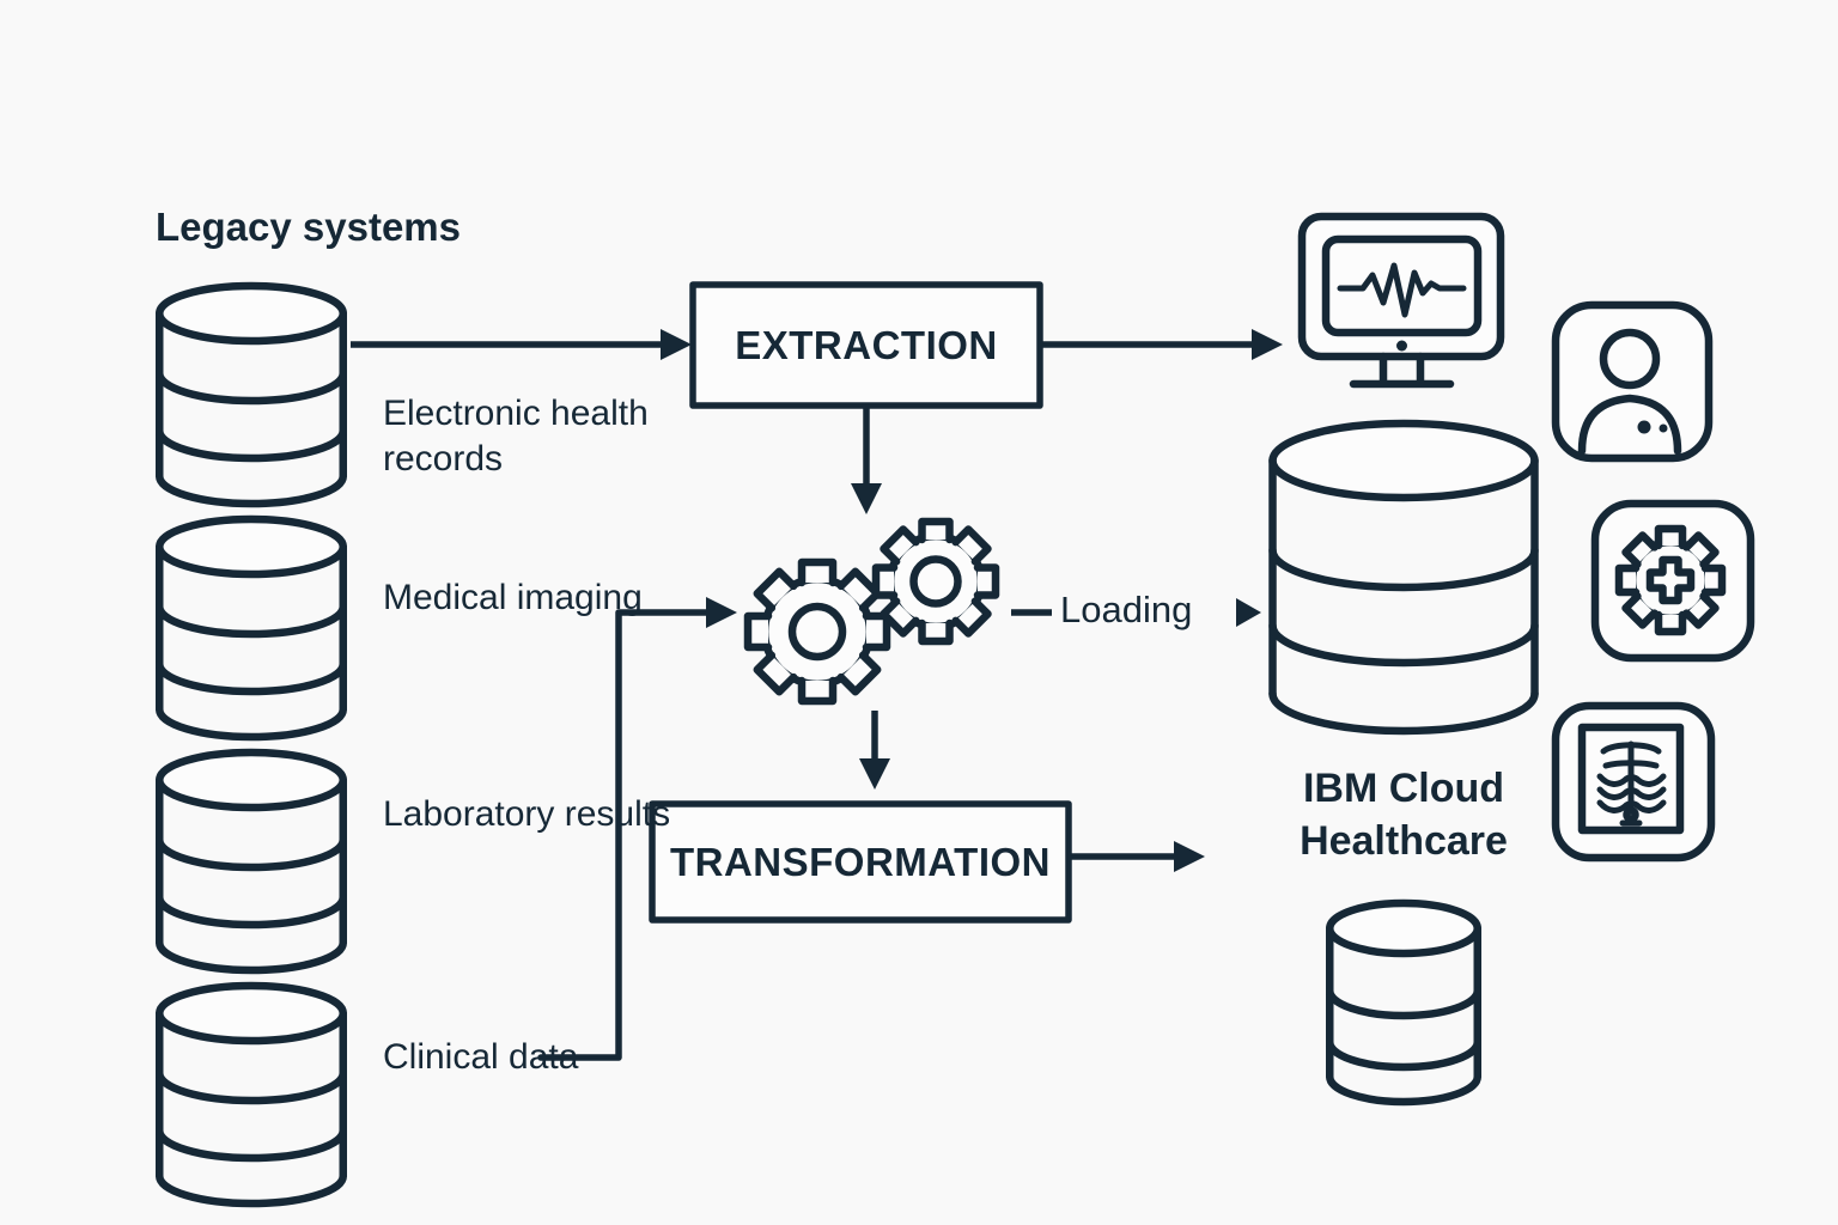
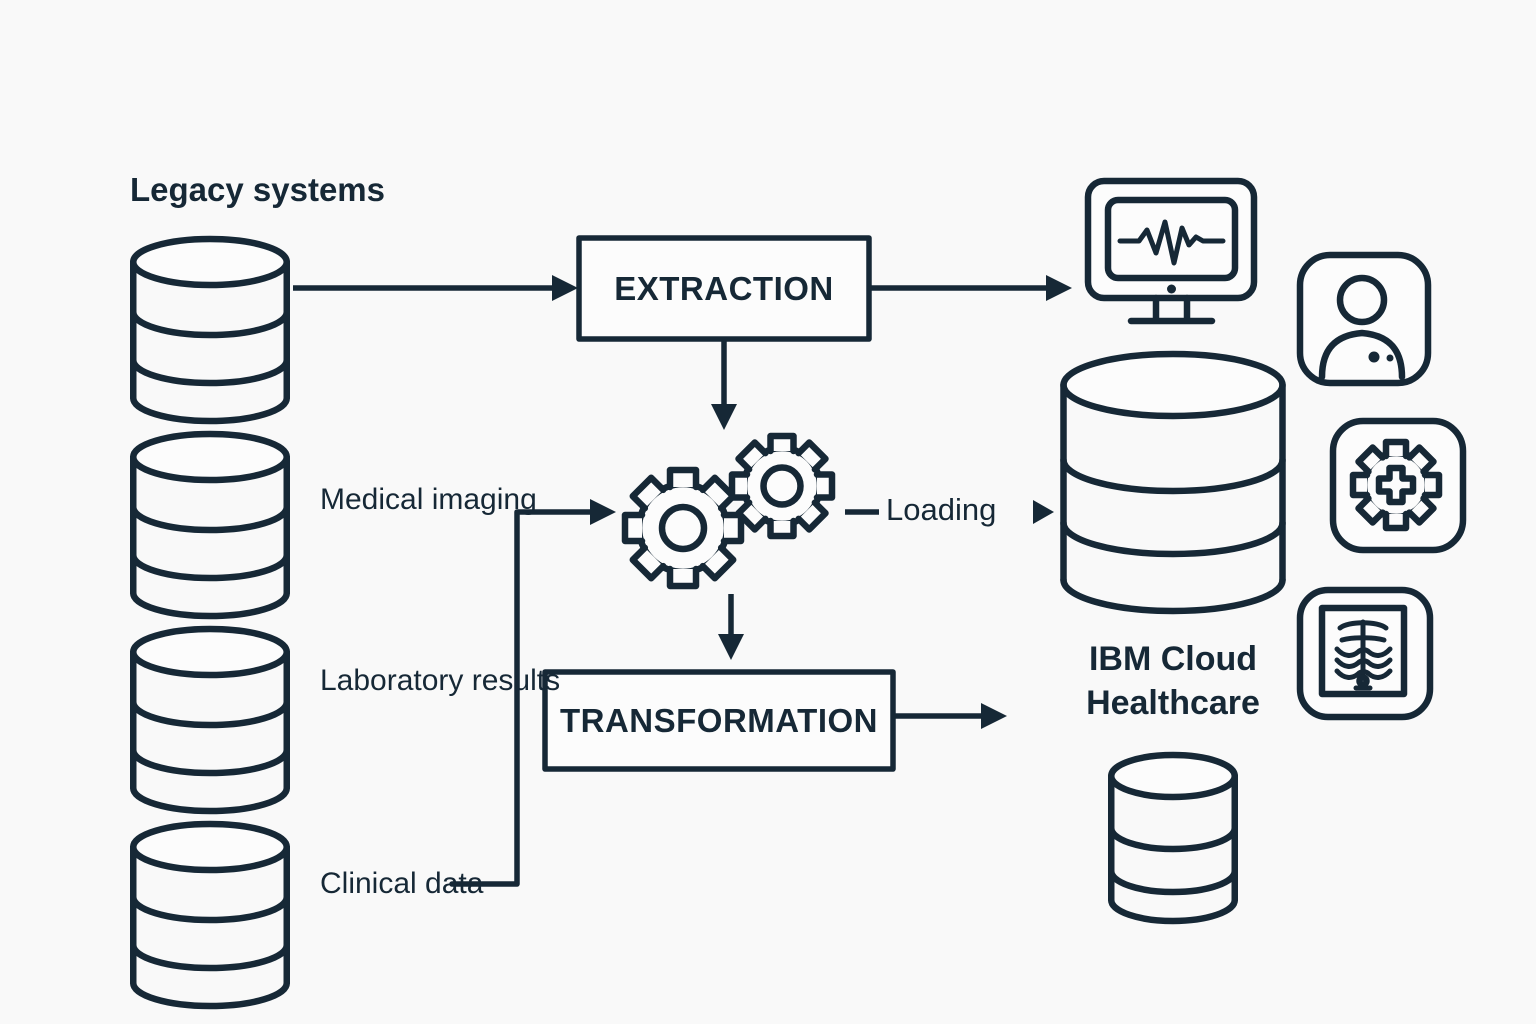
  Legacy systems
- Electronic health records
  Medical imaging
  Laboratory results
  Clinical data
  EXTRACTION
  TRANSFORMATION
  Loading
  IBM Cloud Healthcare
